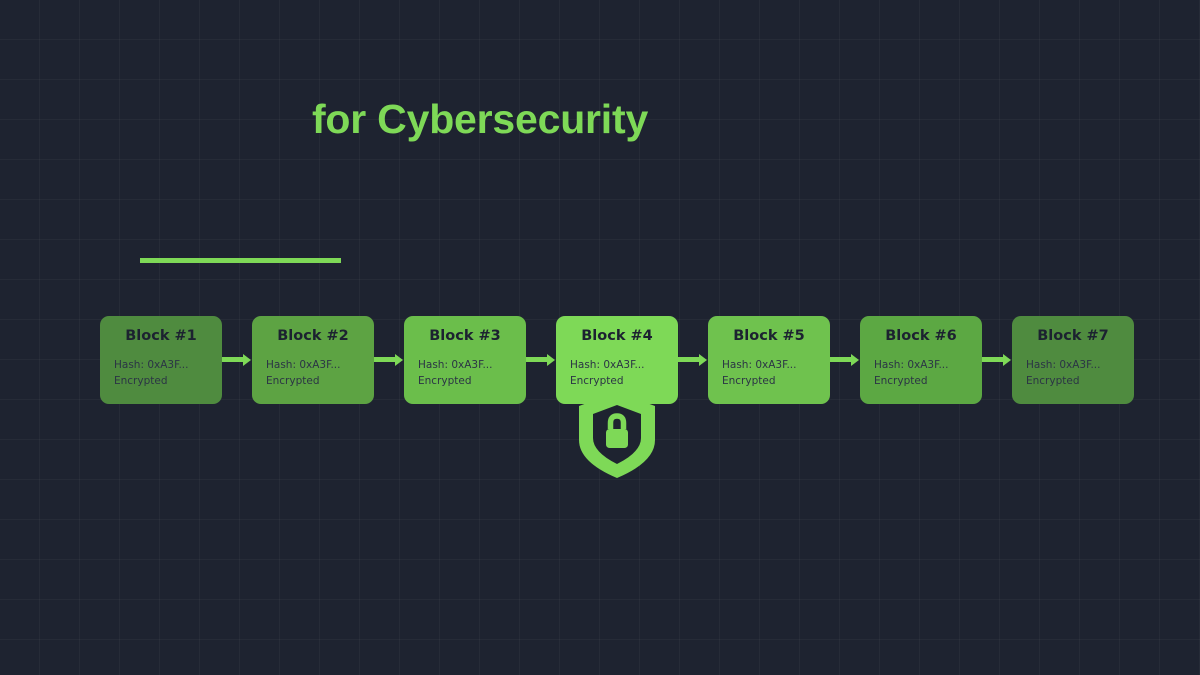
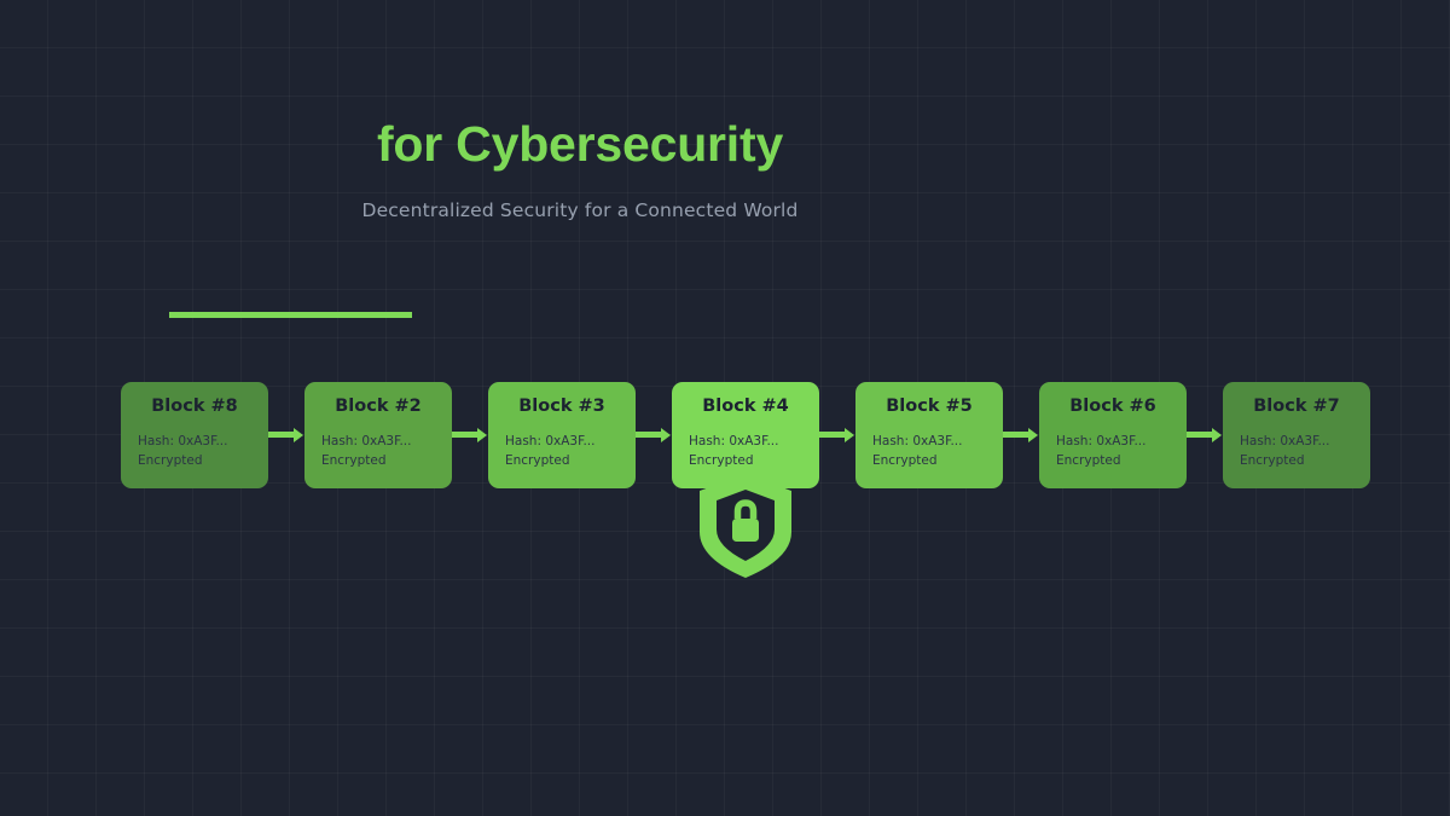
  for Cybersecurity
+ Decentralized Security for a Connected World
- Block #1
+ Block #8
  Hash: 0xA3F...
  Encrypted
  Block #2
  Hash: 0xA3F...
  Encrypted
  Block #3
  Hash: 0xA3F...
  Encrypted
  Block #4
  Hash: 0xA3F...
  Encrypted
  Block #5
  Hash: 0xA3F...
  Encrypted
  Block #6
  Hash: 0xA3F...
  Encrypted
  Block #7
  Hash: 0xA3F...
  Encrypted
